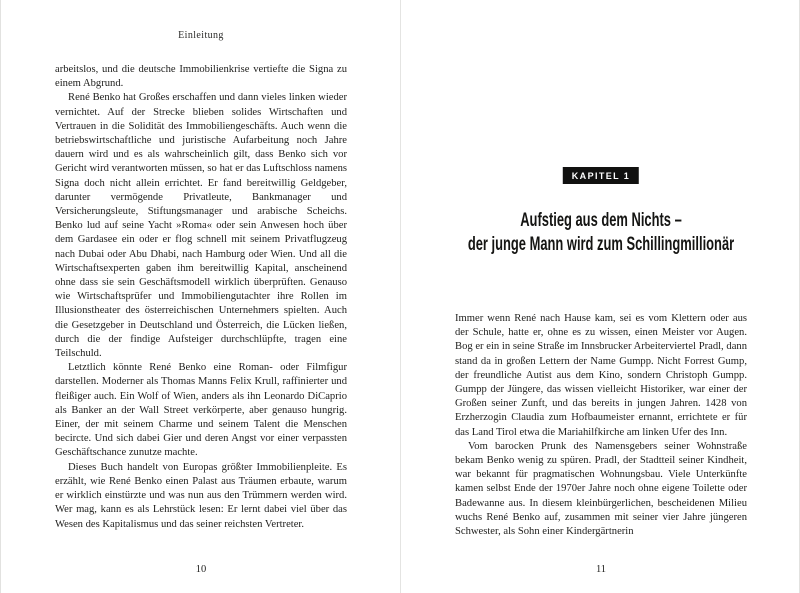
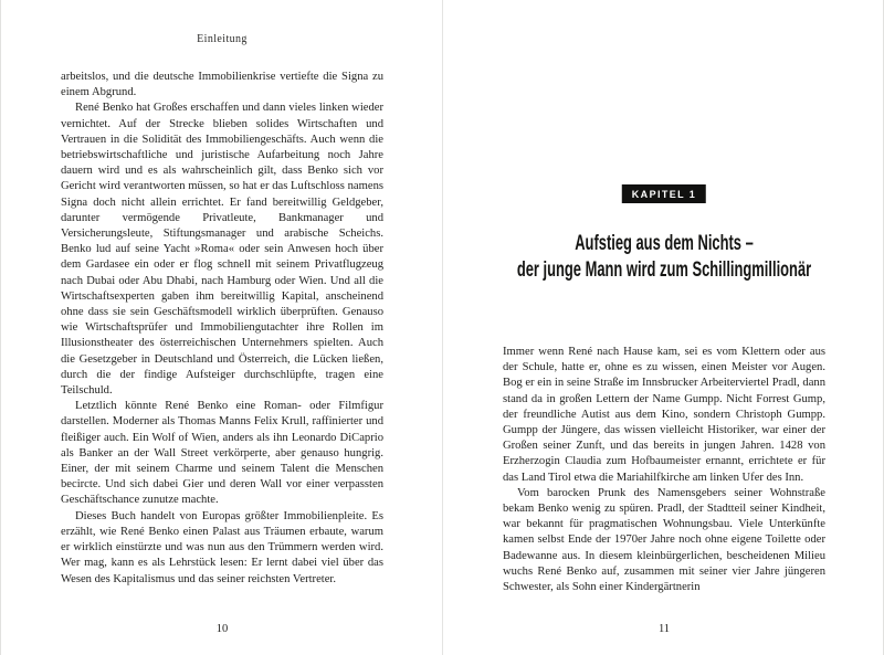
  Einleitung
  arbeitslos, und die deutsche Immobilienkrise vertiefte die Signa zu einem Abgrund.
  René Benko hat Großes erschaffen und dann vieles linken wieder vernichtet. Auf der Strecke blieben solides Wirtschaften und Vertrauen in die Solidität des Immobiliengeschäfts. Auch wenn die betriebswirtschaftliche und juristische Aufarbeitung noch Jahre dauern wird und es als wahrscheinlich gilt, dass Benko sich vor Gericht wird verantworten müssen, so hat er das Luftschloss namens Signa doch nicht allein errichtet. Er fand bereitwillig Geldgeber, darunter vermögende Privatleute, Bankmanager und Versicherungsleute, Stiftungsmanager und arabische Scheichs. Benko lud auf seine Yacht »Roma« oder sein Anwesen hoch über dem Gardasee ein oder er flog schnell mit seinem Privatflugzeug nach Dubai oder Abu Dhabi, nach Hamburg oder Wien. Und all die Wirtschaftsexperten gaben ihm bereitwillig Kapital, anscheinend ohne dass sie sein Geschäftsmodell wirklich überprüften. Genauso wie Wirtschaftsprüfer und Immobiliengutachter ihre Rollen im Illusionstheater des österreichischen Unternehmers spielten. Auch die Gesetzgeber in Deutschland und Österreich, die Lücken ließen, durch die der findige Aufsteiger durchschlüpfte, tragen eine Teilschuld.
- Letztlich könnte René Benko eine Roman- oder Filmfigur darstellen. Moderner als Thomas Manns Felix Krull, raffinierter und fleißiger auch. Ein Wolf of Wien, anders als ihn Leonardo DiCaprio als Banker an der Wall Street verkörperte, aber genauso hungrig. Einer, der mit seinem Charme und seinem Talent die Menschen becircte. Und sich dabei Gier und deren Angst vor einer verpassten Geschäftschance zunutze machte.
+ Letztlich könnte René Benko eine Roman- oder Filmfigur darstellen. Moderner als Thomas Manns Felix Krull, raffinierter und fleißiger auch. Ein Wolf of Wien, anders als ihn Leonardo DiCaprio als Banker an der Wall Street verkörperte, aber genauso hungrig. Einer, der mit seinem Charme und seinem Talent die Menschen becircte. Und sich dabei Gier und deren Wall vor einer verpassten Geschäftschance zunutze machte.
  Dieses Buch handelt von Europas größter Immobilienpleite. Es erzählt, wie René Benko einen Palast aus Träumen erbaute, warum er wirklich einstürzte und was nun aus den Trümmern werden wird. Wer mag, kann es als Lehrstück lesen: Er lernt dabei viel über das Wesen des Kapitalismus und das seiner reichsten Vertreter.
  10
  KAPITEL 1
  Aufstieg aus dem Nichts –
  der junge Mann wird zum Schillingmillionär
  Immer wenn René nach Hause kam, sei es vom Klettern oder aus der Schule, hatte er, ohne es zu wissen, einen Meister vor Augen. Bog er ein in seine Straße im Innsbrucker Arbeiterviertel Pradl, dann stand da in großen Lettern der Name Gumpp. Nicht Forrest Gump, der freundliche Autist aus dem Kino, sondern Christoph Gumpp. Gumpp der Jüngere, das wissen vielleicht Historiker, war einer der Großen seiner Zunft, und das bereits in jungen Jahren. 1428 von Erzherzogin Claudia zum Hofbaumeister ernannt, errichtete er für das Land Tirol etwa die Mariahilfkirche am linken Ufer des Inn.
  Vom barocken Prunk des Namensgebers seiner Wohnstraße bekam Benko wenig zu spüren. Pradl, der Stadtteil seiner Kindheit, war bekannt für pragmatischen Wohnungsbau. Viele Unterkünfte kamen selbst Ende der 1970er Jahre noch ohne eigene Toilette oder Badewanne aus. In diesem kleinbürgerlichen, bescheidenen Milieu wuchs René Benko auf, zusammen mit seiner vier Jahre jüngeren Schwester, als Sohn einer Kindergärtnerin
  11
